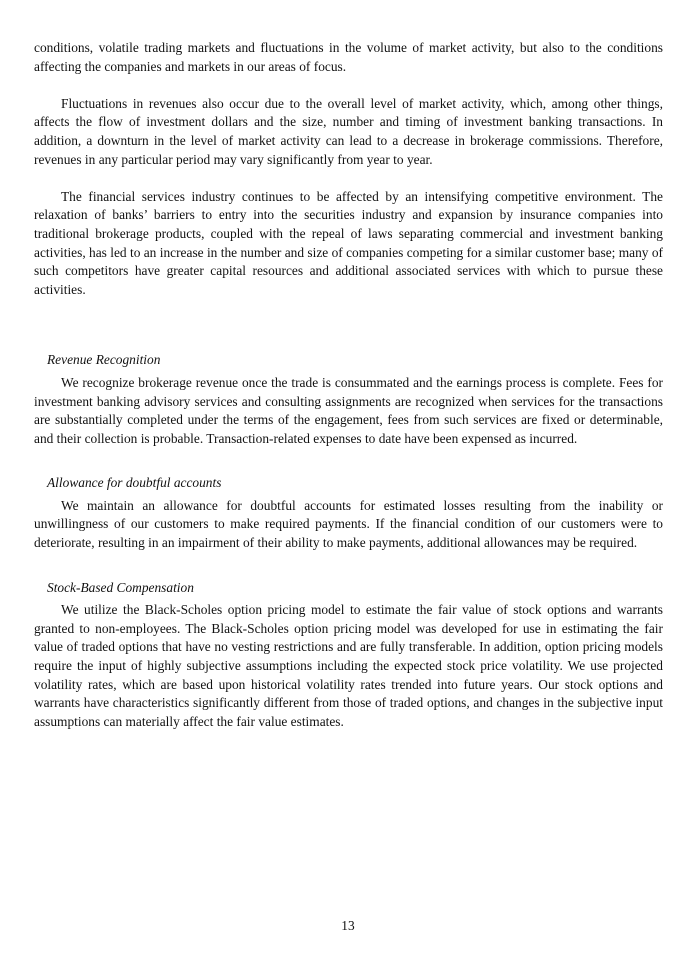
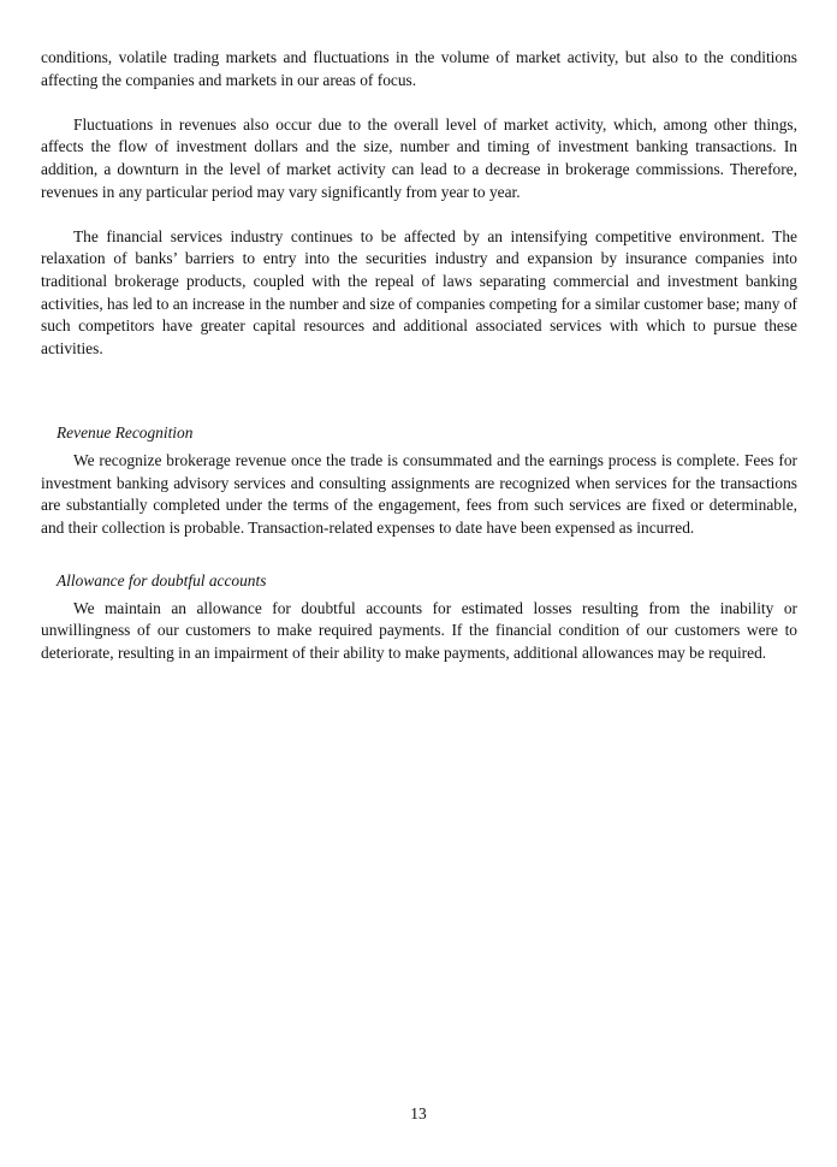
  conditions, volatile trading markets and fluctuations in the volume of market activity, but also to the conditions affecting the companies and markets in our areas of focus.
  Fluctuations in revenues also occur due to the overall level of market activity, which, among other things, affects the flow of investment dollars and the size, number and timing of investment banking transactions. In addition, a downturn in the level of market activity can lead to a decrease in brokerage commissions. Therefore, revenues in any particular period may vary significantly from year to year.
  The financial services industry continues to be affected by an intensifying competitive environment. The relaxation of banks’ barriers to entry into the securities industry and expansion by insurance companies into traditional brokerage products, coupled with the repeal of laws separating commercial and investment banking activities, has led to an increase in the number and size of companies competing for a similar customer base; many of such competitors have greater capital resources and additional associated services with which to pursue these activities.
  Revenue Recognition
  We recognize brokerage revenue once the trade is consummated and the earnings process is complete. Fees for investment banking advisory services and consulting assignments are recognized when services for the transactions are substantially completed under the terms of the engagement, fees from such services are fixed or determinable, and their collection is probable. Transaction-related expenses to date have been expensed as incurred.
  Allowance for doubtful accounts
  We maintain an allowance for doubtful accounts for estimated losses resulting from the inability or unwillingness of our customers to make required payments. If the financial condition of our customers were to deteriorate, resulting in an impairment of their ability to make payments, additional allowances may be required.
- Stock-Based Compensation
- We utilize the Black-Scholes option pricing model to estimate the fair value of stock options and warrants granted to non-employees. The Black-Scholes option pricing model was developed for use in estimating the fair value of traded options that have no vesting restrictions and are fully transferable. In addition, option pricing models require the input of highly subjective assumptions including the expected stock price volatility. We use projected volatility rates, which are based upon historical volatility rates trended into future years. Our stock options and warrants have characteristics significantly different from those of traded options, and changes in the subjective input assumptions can materially affect the fair value estimates.
  13
